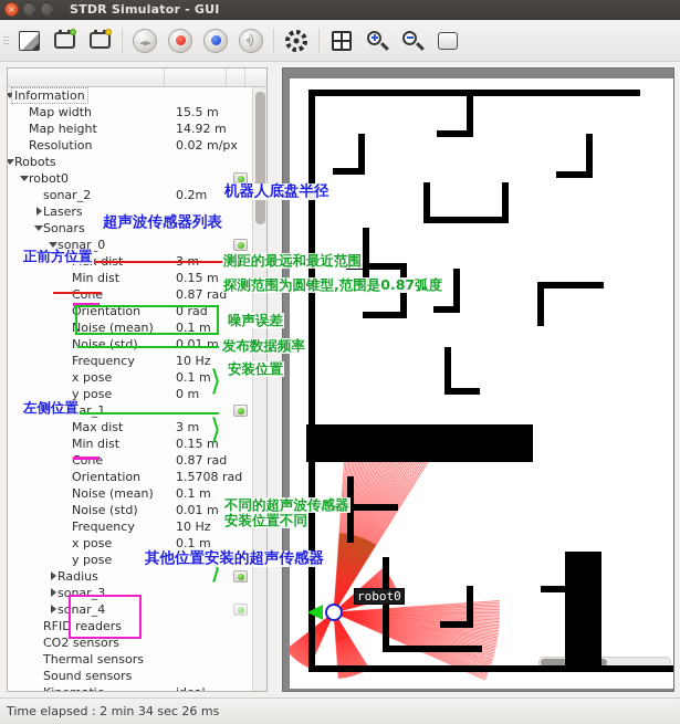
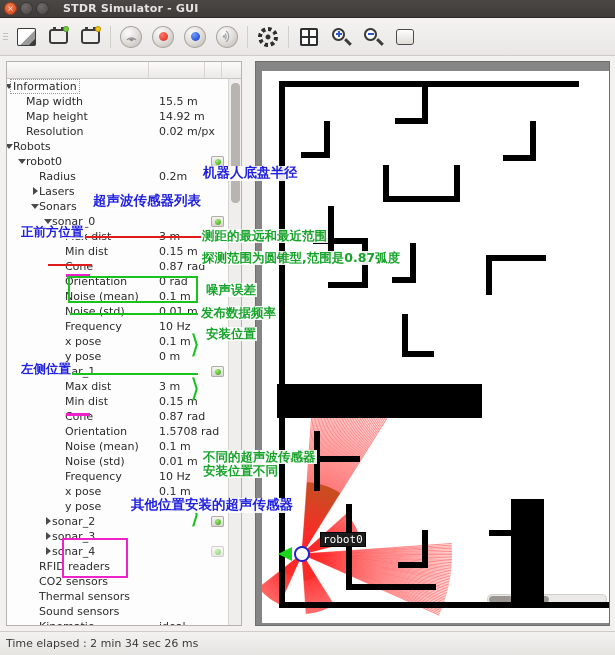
  ×
  STDR Simulator - GUI
  Information
  Map width
  15.5 m
  Map height
  14.92 m
  Resolution
  0.02 m/px
  Robots
  robot0
- sonar_2
+ Radius
  0.2m
  Lasers
  Sonars
  sonar_0
  Min dist
  0.15 m
  Cone
  0.87 rad
  Orientation
  0 rad
  Noise (mean)
  0.1 m
  Noise (std)
  0.01 m
  Frequency
  10 Hz
  x pose
  0.1 m
  y pose
  0 m
  Max dist
  3 m
  Min dist
  0.15 m
  Cone
  0.87 rad
  Orientation
  1.5708 rad
  Noise (mean)
  0.1 m
  Noise (std)
  0.01 m
  Frequency
  10 Hz
  x pose
  0.1 m
  y pose
- Radius
+ sonar_2
  sonar_3
  sonar_4
  RFID readers
  CO2 sensors
  Thermal sensors
  Sound sensors
  robot0
  机器人底盘半径
  超声波传感器列表
  正前方位置
  测距的最远和最近范围
  探测范围为圆锥型,范围是0.87弧度
  噪声误差
  发布数据频率
  安装位置
  左侧位置
  不同的超声波传感器
  安装位置不同
  其他位置安装的超声传感器
  ⟩
  ⟩
  ⟩
  Time elapsed : 2 min 34 sec 26 ms
